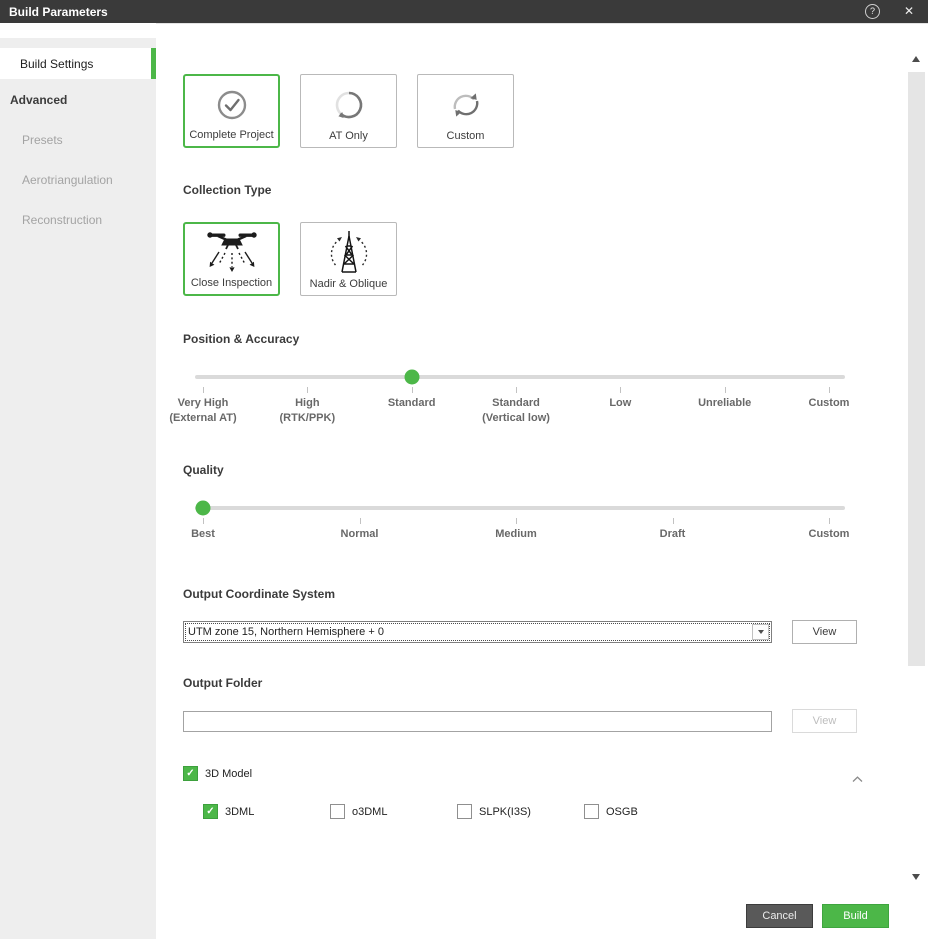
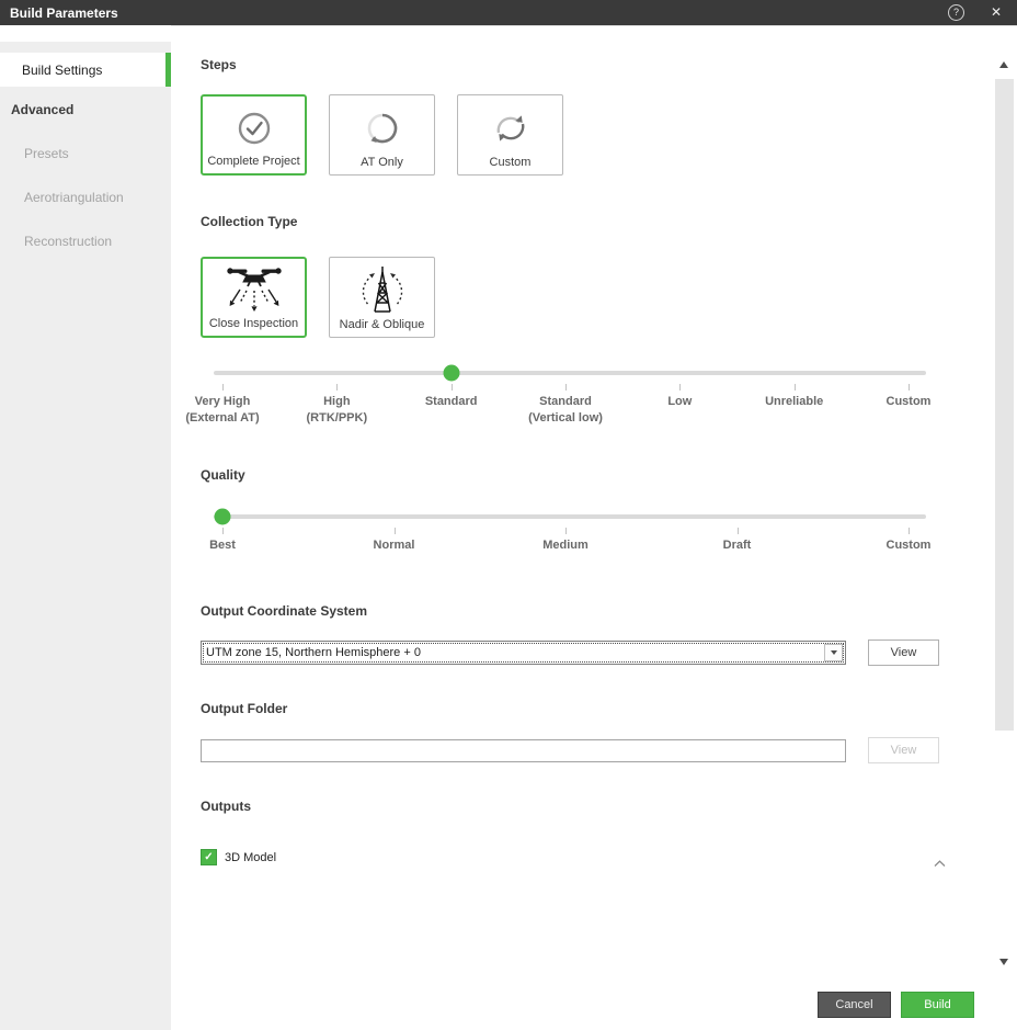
  Build Parameters
  ?
  ✕
  Build Settings
  Advanced
  Presets
  Aerotriangulation
  Reconstruction
+ Steps
  Complete Project
  AT Only
  Custom
  Collection Type
  Close Inspection
  Nadir & Oblique
- Position & Accuracy
  Very High
  (External AT)
  High
  (RTK/PPK)
  Standard
  Standard
  (Vertical low)
  Low
  Unreliable
  Custom
  Quality
  Best
  Normal
  Medium
  Draft
  Custom
  Output Coordinate System
  UTM zone 15, Northern Hemisphere + 0
  View
  Output Folder
  View
+ Outputs
  3D Model
- 3DML
- o3DML
- SLPK(I3S)
- OSGB
  Cancel
  Build
